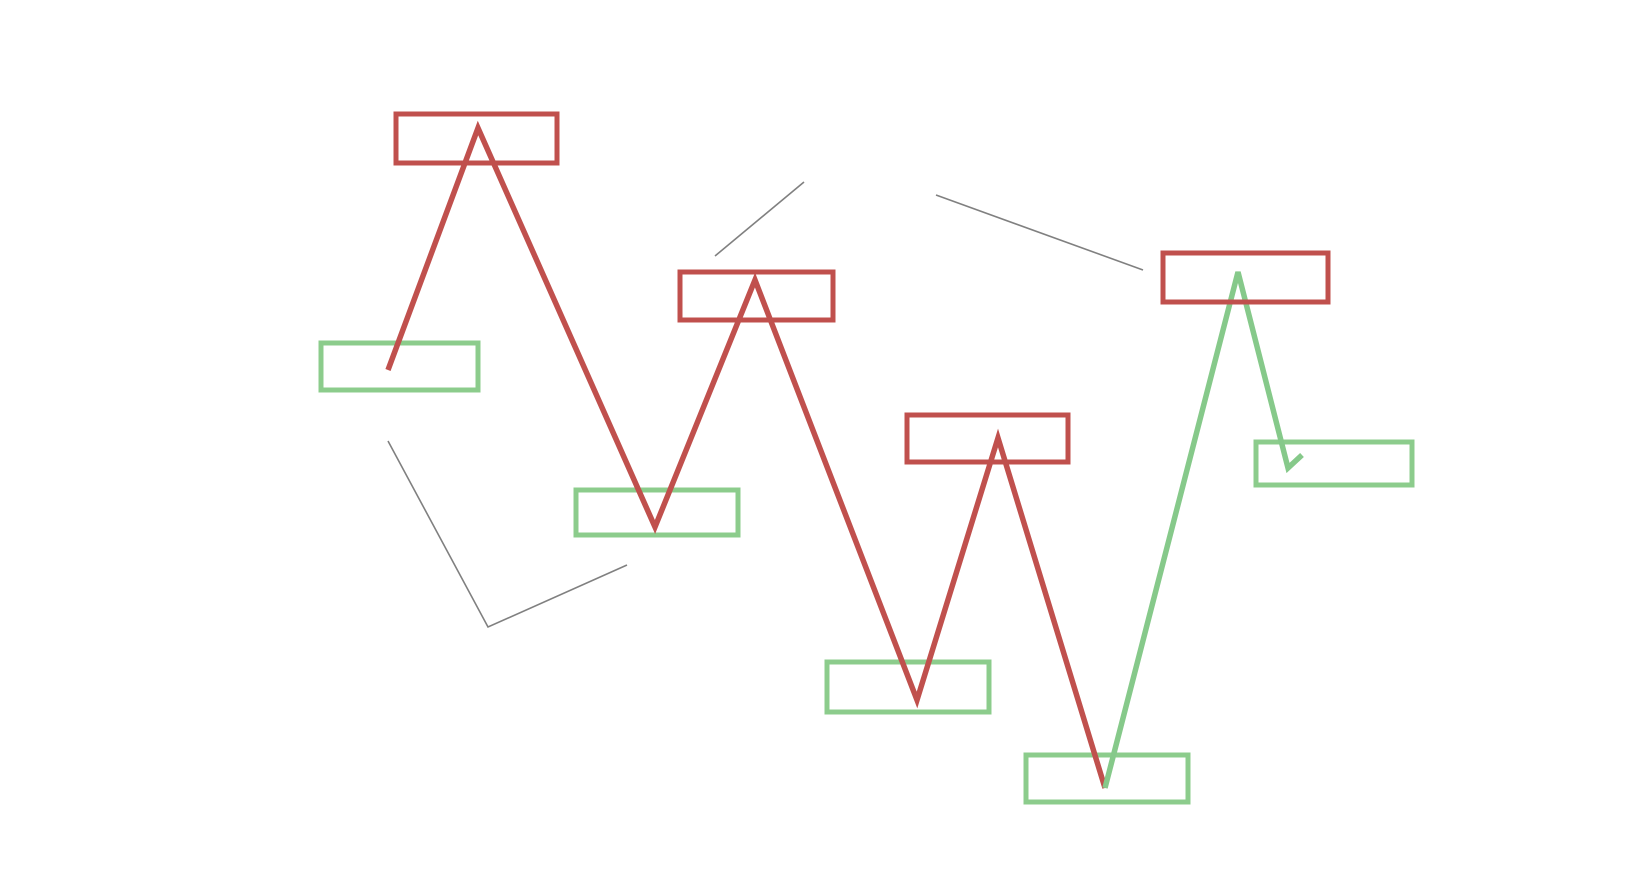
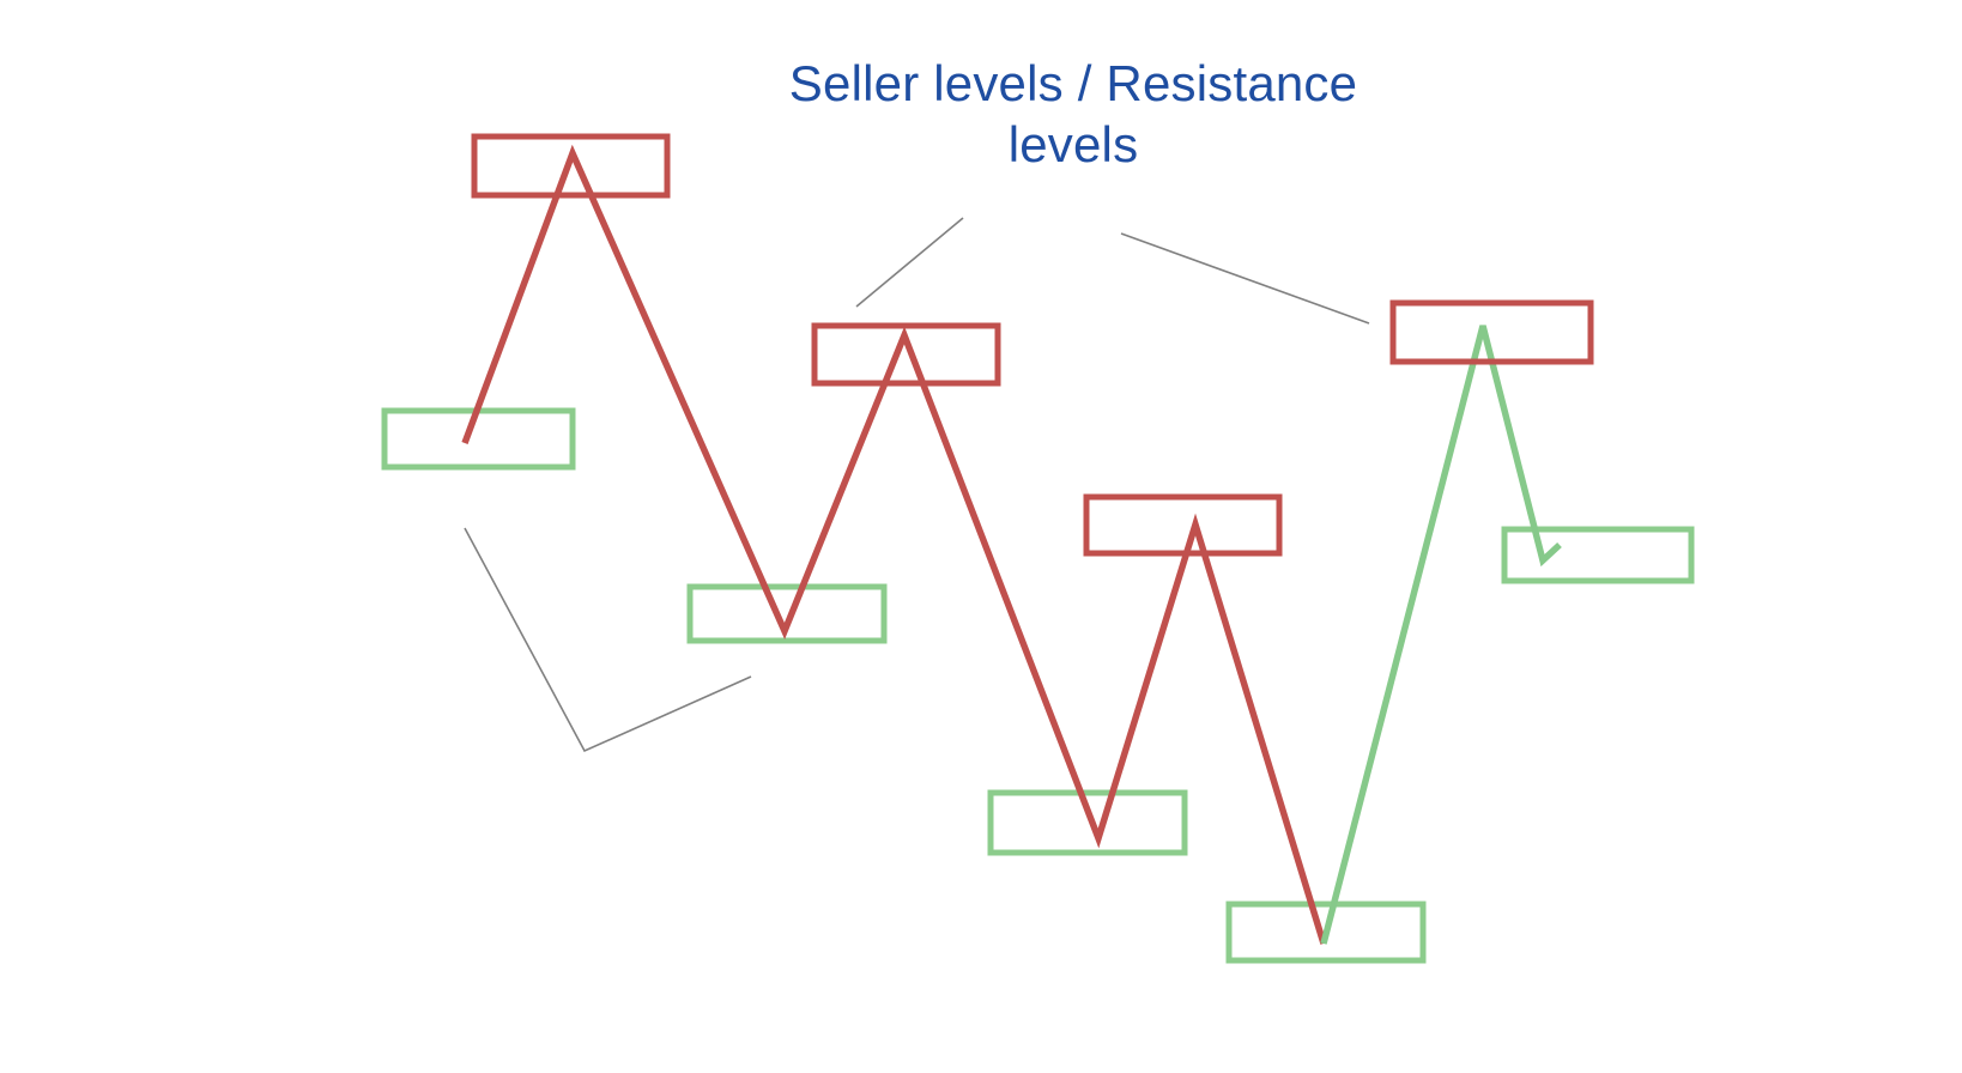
+ Seller levels / Resistance levels
